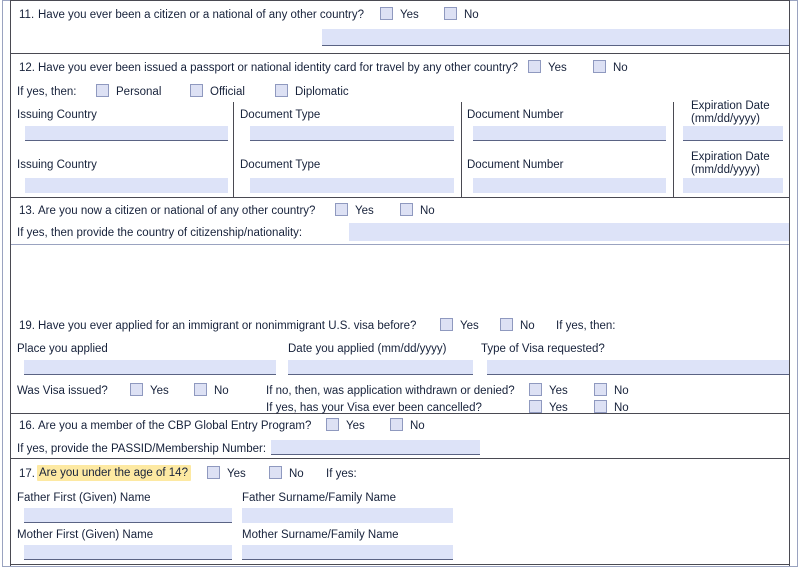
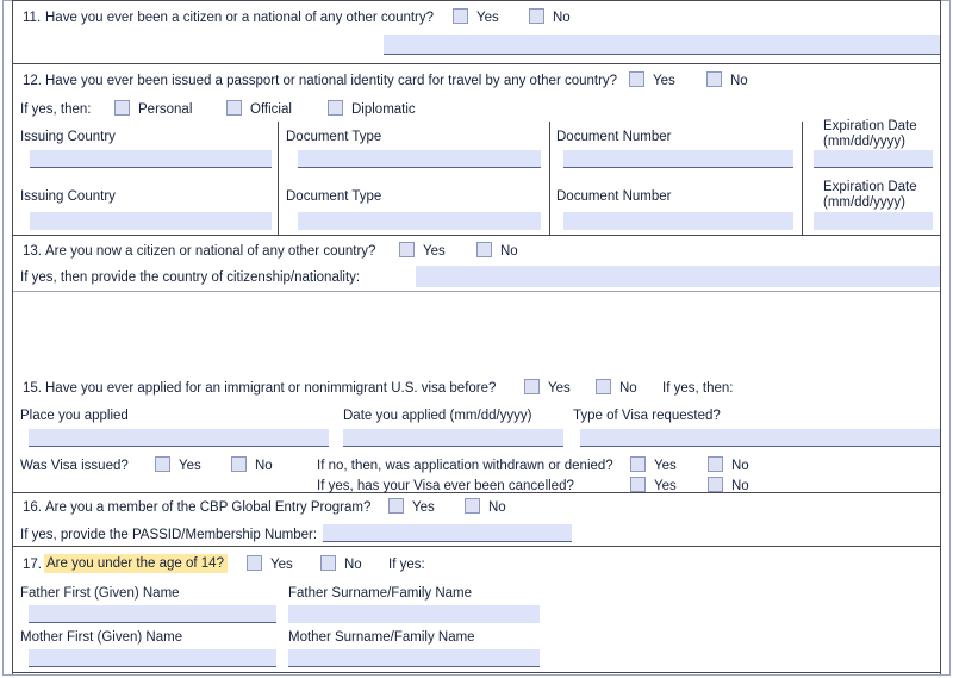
  11.
  Have you ever been a citizen or a national of any other country?
  Yes
  No
  12.
  Have you ever been issued a passport or national identity card for travel by any other country?
  Yes
  No
  If yes, then:
  Personal
  Official
  Diplomatic
  Issuing Country
  Document Type
  Document Number
  Expiration Date
  (mm/dd/yyyy)
  Issuing Country
  Document Type
  Document Number
  Expiration Date
  (mm/dd/yyyy)
  13.
  Are you now a citizen or national of any other country?
  Yes
  No
  If yes, then provide the country of citizenship/nationality:
- 19.
+ 15.
  Have you ever applied for an immigrant or nonimmigrant U.S. visa before?
  Yes
  No
  If yes, then:
  Place you applied
  Date you applied (mm/dd/yyyy)
  Type of Visa requested?
  Was Visa issued?
  Yes
  No
  If no, then, was application withdrawn or denied?
  Yes
  No
  If yes, has your Visa ever been cancelled?
  Yes
  No
  16.
  Are you a member of the CBP Global Entry Program?
  Yes
  No
  If yes, provide the PASSID/Membership Number:
  17.
  Are you under the age of 14?
  Yes
  No
  If yes:
  Father First (Given) Name
  Father Surname/Family Name
  Mother First (Given) Name
  Mother Surname/Family Name
